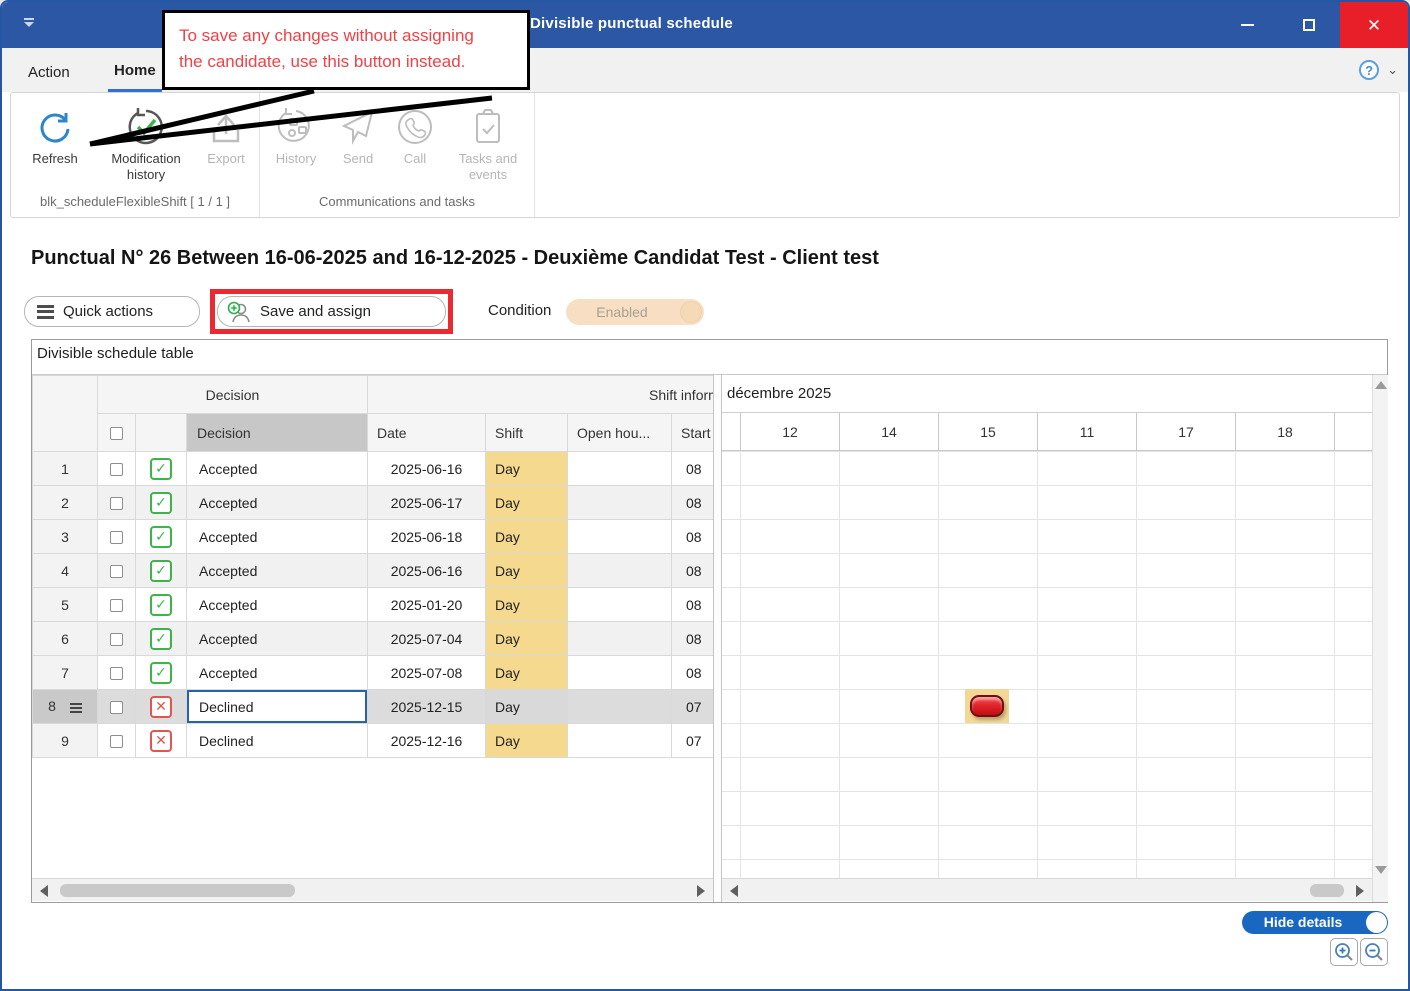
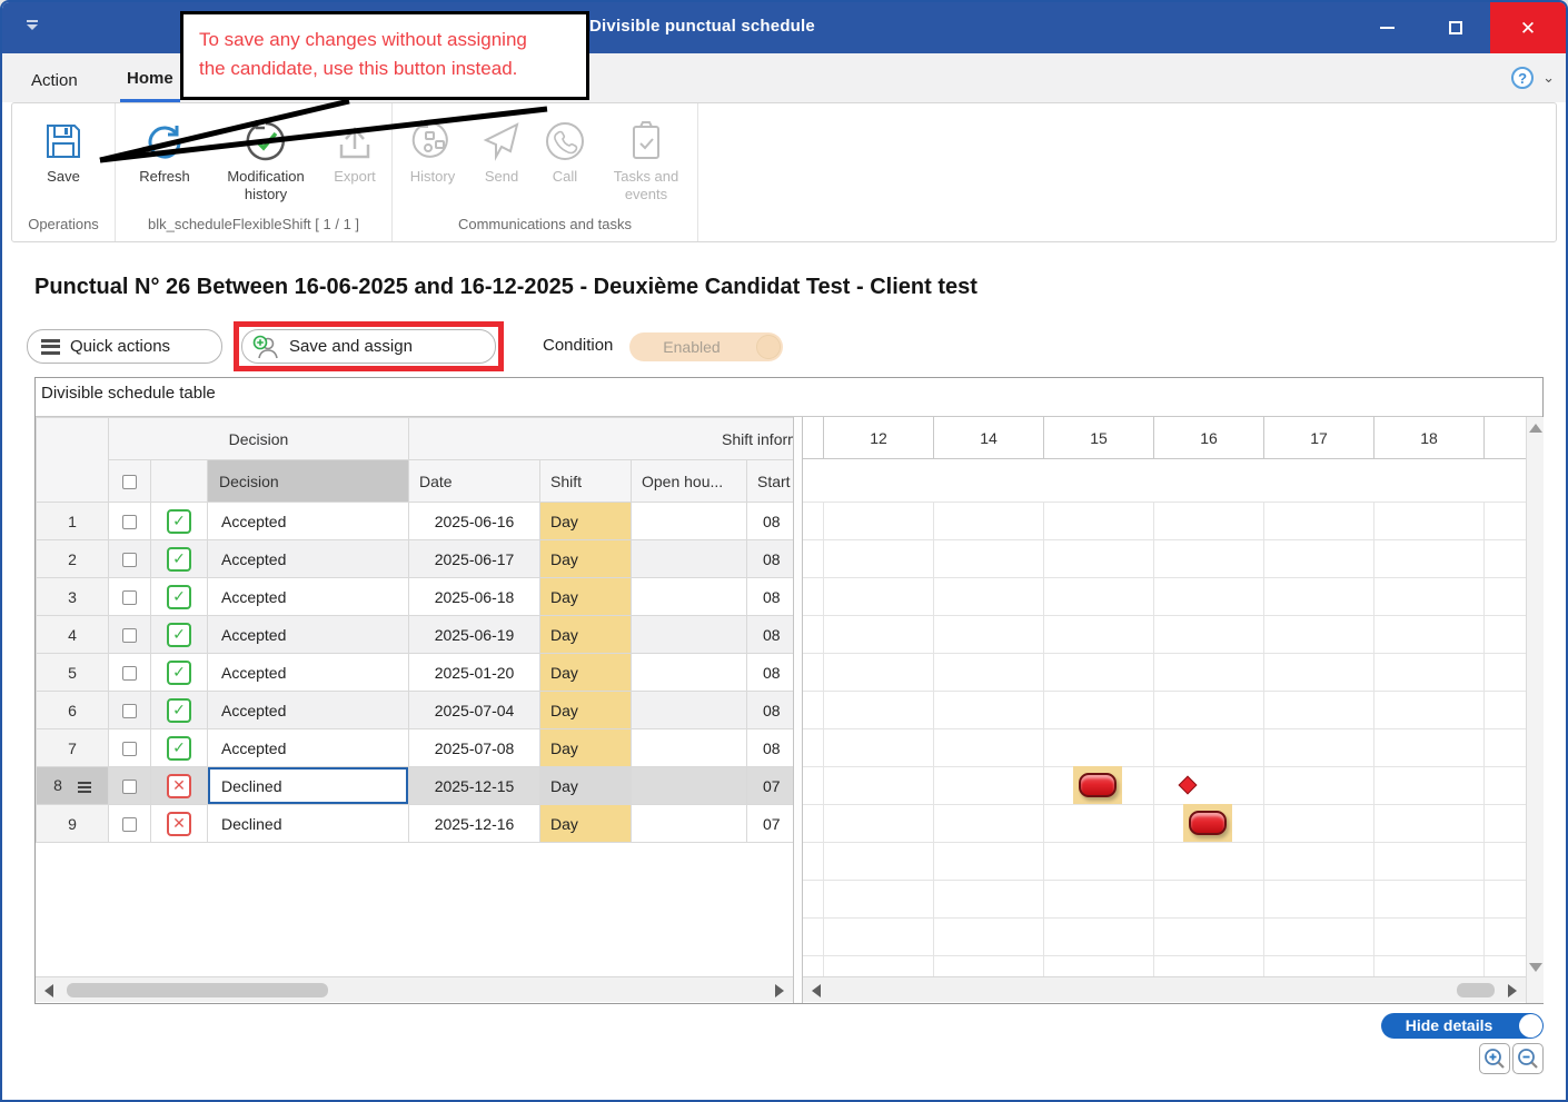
  Divisible punctual schedule
  ✕
  Action
  Home
  ?
  ⌄
+ Save
+ Operations
  Refresh
  Modification
  history
  Export
  blk_scheduleFlexibleShift [ 1 / 1 ]
  History
  Send
  Call
  Tasks and
  events
  Communications and tasks
  To save any changes without assigning
  the candidate, use this button instead.
  Punctual N° 26 Between 16-06-2025 and 16-12-2025 - Deuxième Candidat Test - Client test
  Quick actions
  Save and assign
  Condition
  Enabled
  Divisible schedule table
  	Decision	Shift infor
  		Decision	Date	Shift	Open hou...	Start
  1		✓	Accepted	2025-06-16	Day		08
  2		✓	Accepted	2025-06-17	Day		08
  3		✓	Accepted	2025-06-18	Day		08
- 4		✓	Accepted	2025-06-16	Day		08
+ 4		✓	Accepted	2025-06-19	Day		08
  5		✓	Accepted	2025-01-20	Day		08
  6		✓	Accepted	2025-07-04	Day		08
  7		✓	Accepted	2025-07-08	Day		08
  8		✕	Declined	2025-12-15	Day		07
  9		✕	Declined	2025-12-16	Day		07
- décembre 2025
  12
  14
  15
- 11
+ 16
  17
  18
  Hide details
